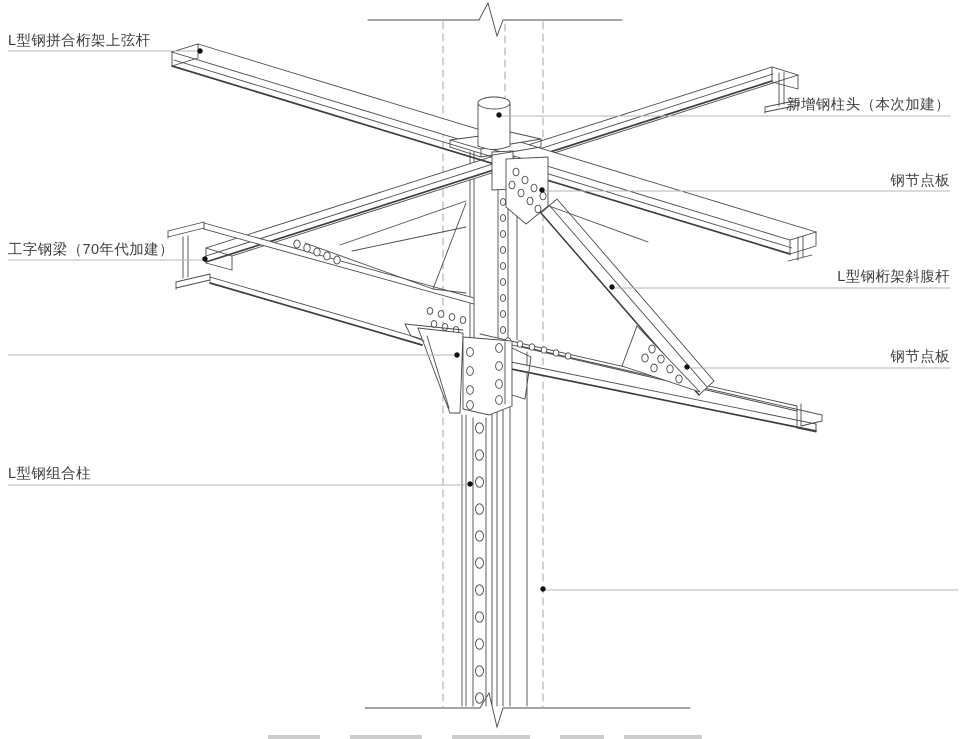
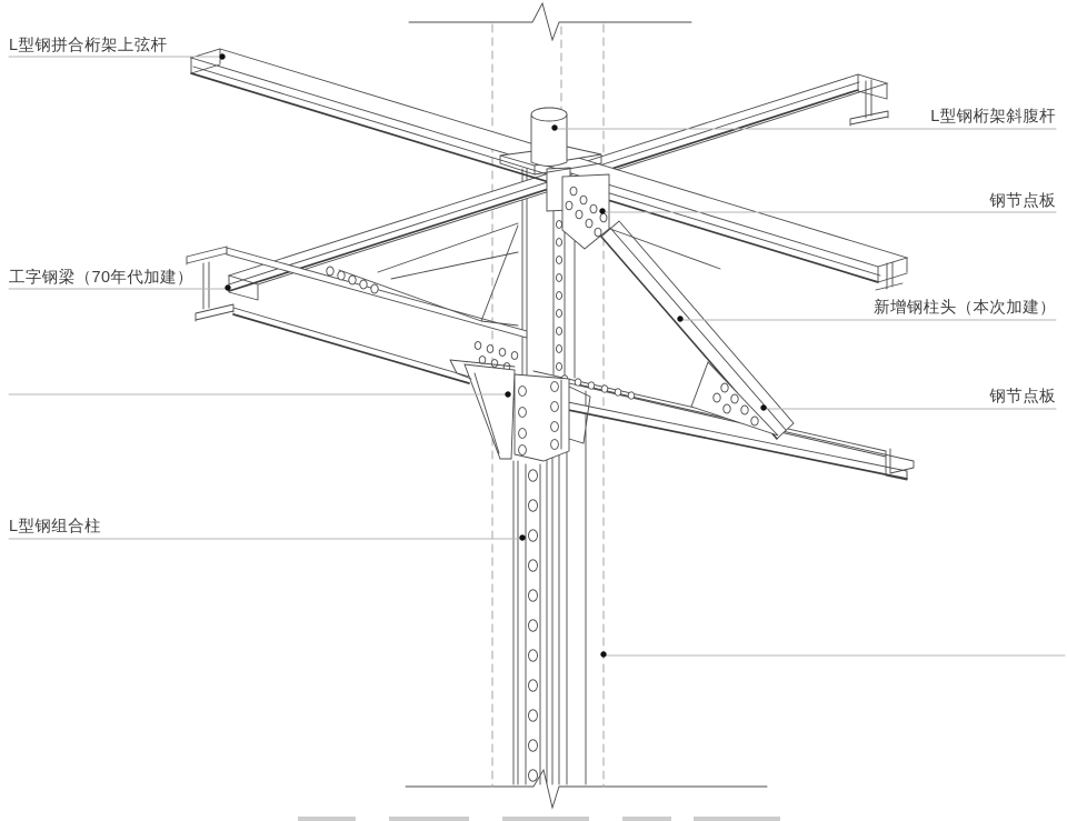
  L型钢拼合桁架上弦杆
  工字钢梁（70年代加建）
  L型钢组合柱
- 新增钢柱头（本次加建）
+ L型钢桁架斜腹杆
  钢节点板
- L型钢桁架斜腹杆
+ 新增钢柱头（本次加建）
  钢节点板
